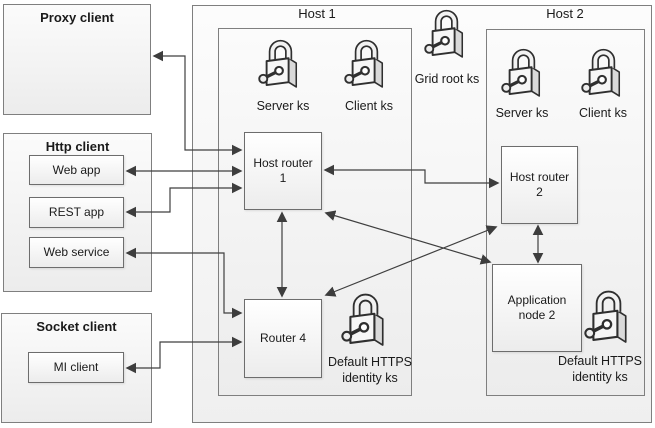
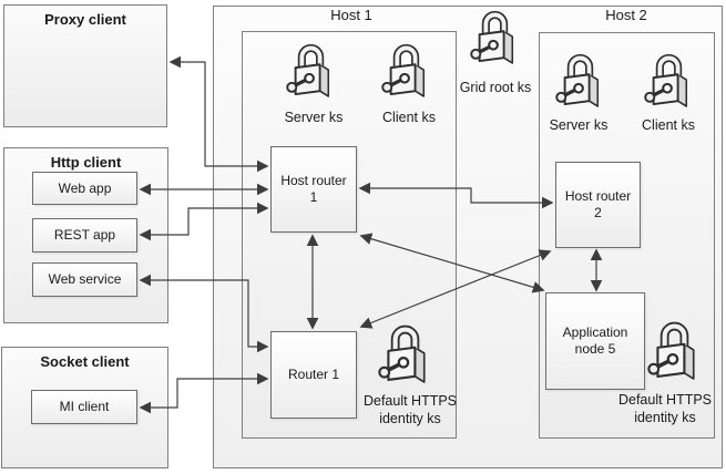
  Proxy client
  Http client
  Web app
  REST app
  Web service
  Socket client
  MI client
  Host 1
  Host 2
  Grid root ks
  Server ks
  Client ks
  Server ks
  Client ks
  Host router 1
- Router 4
+ Router 1
  Host router 2
- Application node 2
+ Application node 5
  Default HTTPS identity ks
  Default HTTPS identity ks
